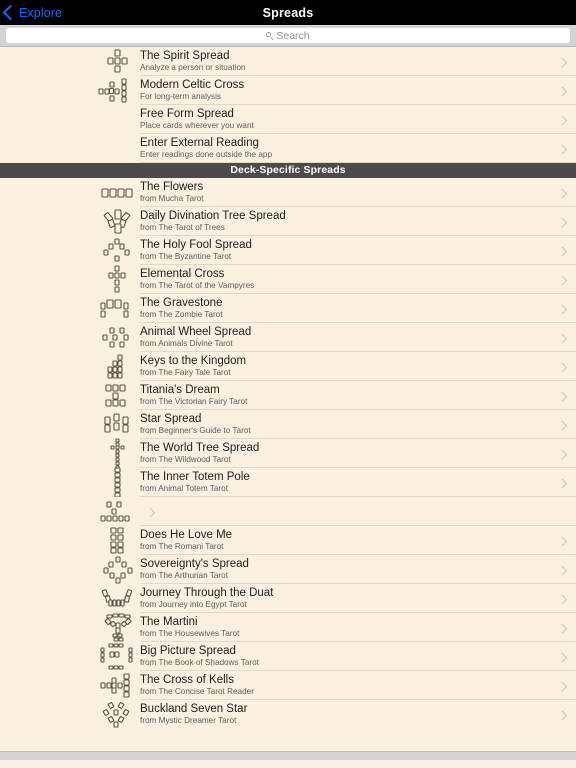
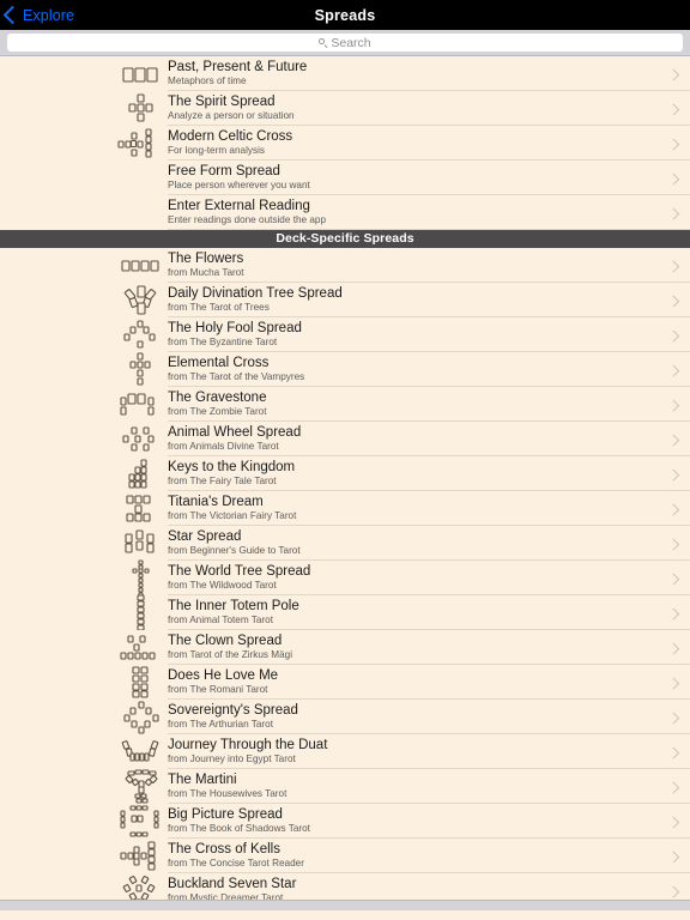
  Explore
  Spreads
  Search
+ Past, Present & Future
+ Metaphors of time
  The Spirit Spread
  Analyze a person or situation
  Modern Celtic Cross
  For long-term analysis
  Free Form Spread
- Place cards wherever you want
+ Place person wherever you want
  Enter External Reading
  Enter readings done outside the app
  Deck-Specific Spreads
  The Flowers
  from Mucha Tarot
  Daily Divination Tree Spread
  from The Tarot of Trees
  The Holy Fool Spread
  from The Byzantine Tarot
  Elemental Cross
  from The Tarot of the Vampyres
  The Gravestone
  from The Zombie Tarot
  Animal Wheel Spread
  from Animals Divine Tarot
  Keys to the Kingdom
  from The Fairy Tale Tarot
  Titania's Dream
  from The Victorian Fairy Tarot
  Star Spread
  from Beginner's Guide to Tarot
  The World Tree Spread
  from The Wildwood Tarot
  The Inner Totem Pole
  from Animal Totem Tarot
+ The Clown Spread
+ from Tarot of the Zirkus Mägi
  Does He Love Me
  from The Romani Tarot
  Sovereignty's Spread
  from The Arthurian Tarot
  Journey Through the Duat
  from Journey into Egypt Tarot
  The Martini
  from The Housewives Tarot
  Big Picture Spread
  from The Book of Shadows Tarot
  The Cross of Kells
  from The Concise Tarot Reader
  Buckland Seven Star
  from Mystic Dreamer Tarot
